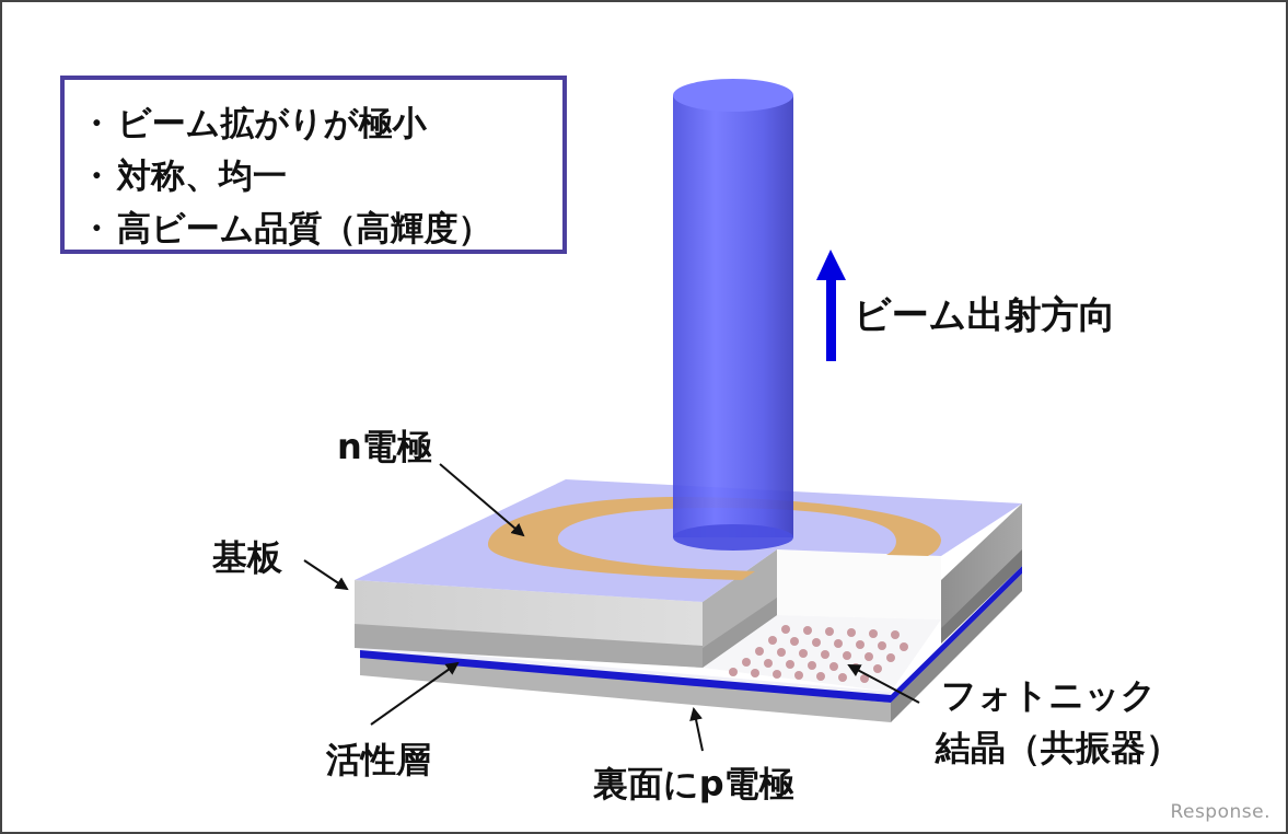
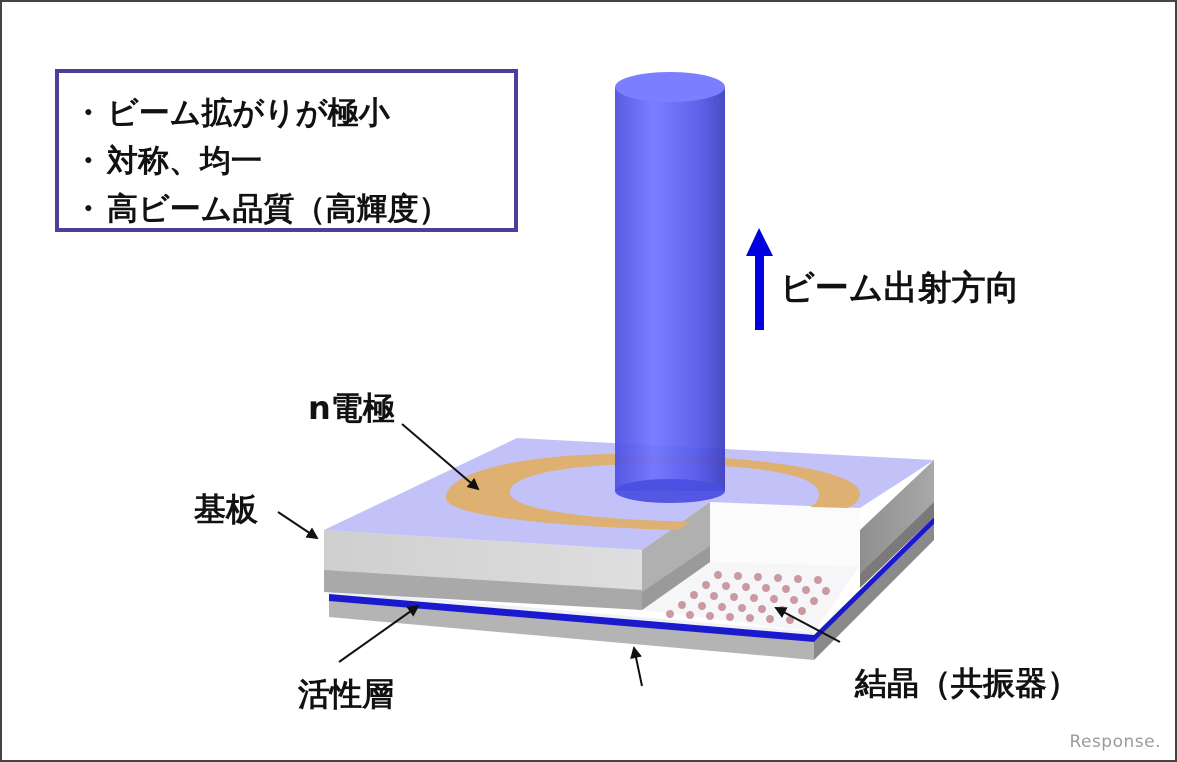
  ・ビーム拡がりが極小
  ・対称、均一
  ・高ビーム品質（高輝度）
  ビーム出射方向
  n電極
  基板
  活性層
- 裏面にp電極
- フォトニック
  結晶（共振器）
  Response.
